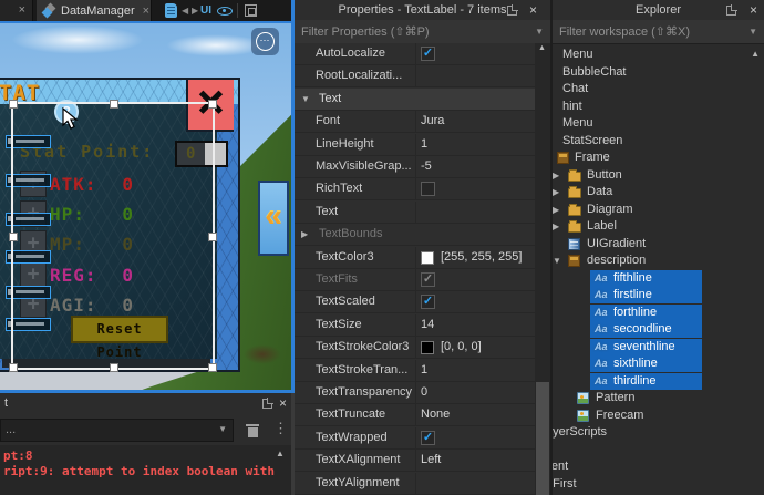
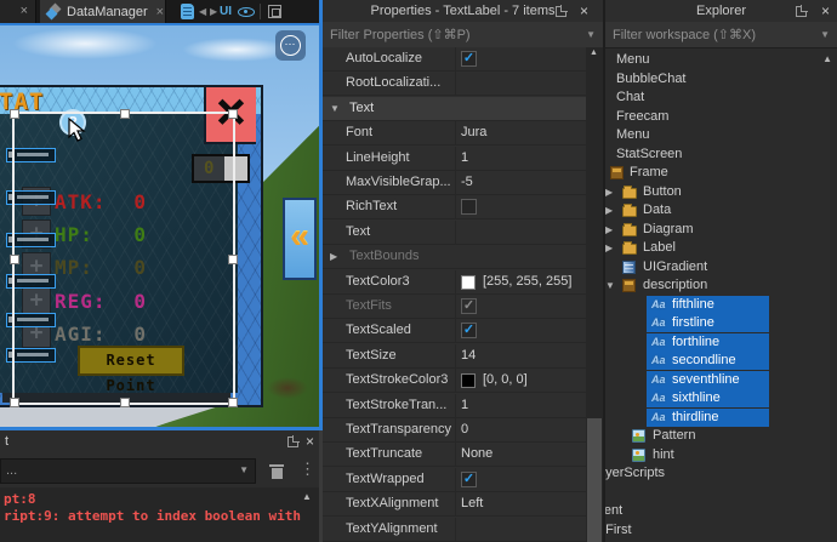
  ×
  DataManager
  ×
  ◀
  ▶
  UI
  TAT
- Stat Point:
  0
  +
  ATK:
  0
  +
  HP:
  0
  +
  MP:
  0
  +
  REG:
  0
  +
  AGI:
  0
  Reset Point
  «
  ⋯
  t
  ×
  ...
  ▼
  ⋮
  pt:8
  ript:9: attempt to index boolean with
  ▲
  Properties - TextLabel - 7 items
  ×
  Filter Properties (⇧⌘P)
  ▼
  AutoLocalize
  ✓
  RootLocalizati...
  ▼
  Text
  Font
  Jura
  LineHeight
  1
  MaxVisibleGrap...
  -5
  RichText
  Text
  ▶
  TextBounds
  TextColor3
  [255, 255, 255]
  TextFits
  ✓
  TextScaled
  ✓
  TextSize
  14
  TextStrokeColor3
  [0, 0, 0]
  TextStrokeTran...
  1
  TextTransparency
  0
  TextTruncate
  None
  TextWrapped
  ✓
  TextXAlignment
  Left
  TextYAlignment
  Explorer
  ×
  Filter workspace (⇧⌘X)
  ▼
  Menu
  BubbleChat
  Chat
- hint
+ Freecam
  Menu
  StatScreen
  Frame
  ▶
  Button
  ▶
  Data
  ▶
  Diagram
  ▶
  Label
  UIGradient
  ▼
  description
  Aa
  fifthline
  Aa
  firstline
  Aa
  forthline
  Aa
  secondline
  Aa
  seventhline
  Aa
  sixthline
  Aa
  thirdline
  Pattern
- Freecam
+ hint
  yerScripts
  First
  ▲
